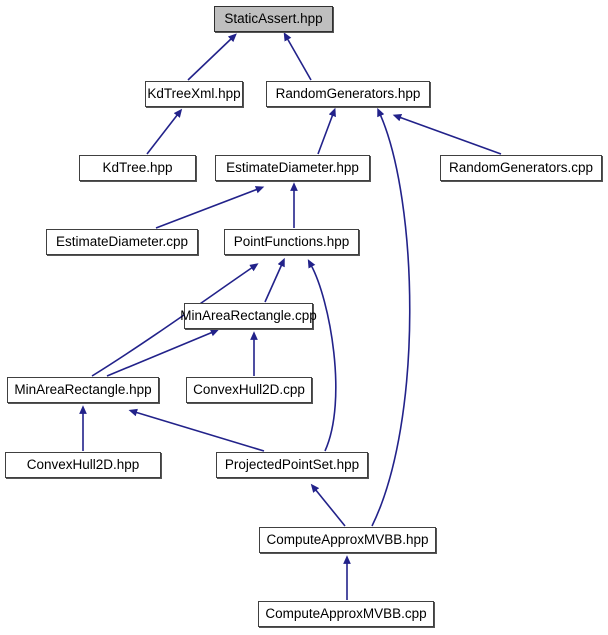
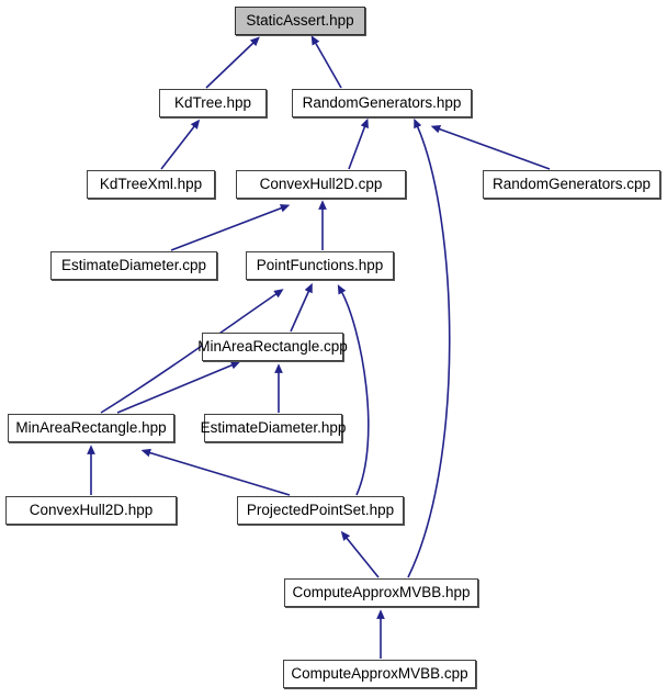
  StaticAssert.hpp
- KdTreeXml.hpp
+ KdTree.hpp
  RandomGenerators.hpp
- KdTree.hpp
+ KdTreeXml.hpp
- EstimateDiameter.hpp
+ ConvexHull2D.cpp
  RandomGenerators.cpp
  EstimateDiameter.cpp
  PointFunctions.hpp
  MinAreaRectangle.cpp
  MinAreaRectangle.hpp
- ConvexHull2D.cpp
+ EstimateDiameter.hpp
  ConvexHull2D.hpp
  ProjectedPointSet.hpp
  ComputeApproxMVBB.hpp
  ComputeApproxMVBB.cpp
